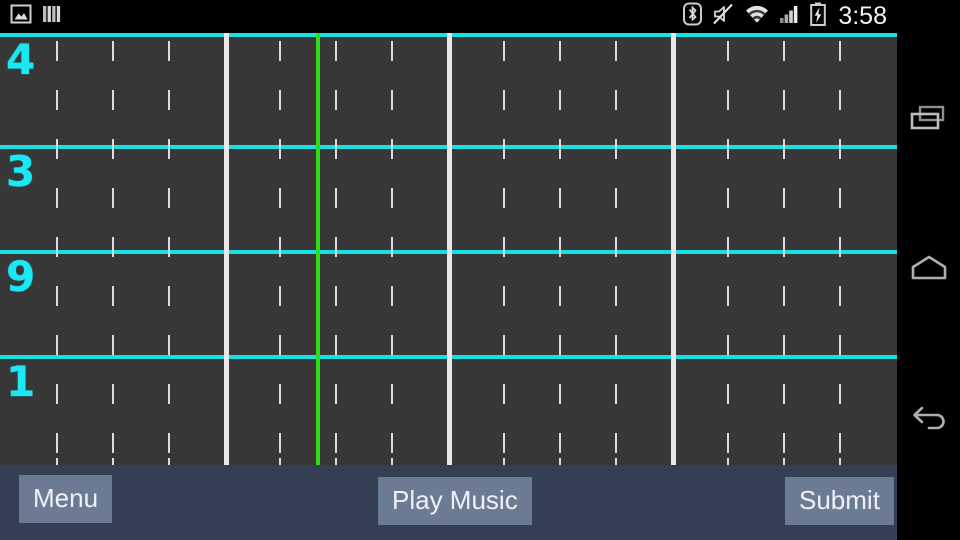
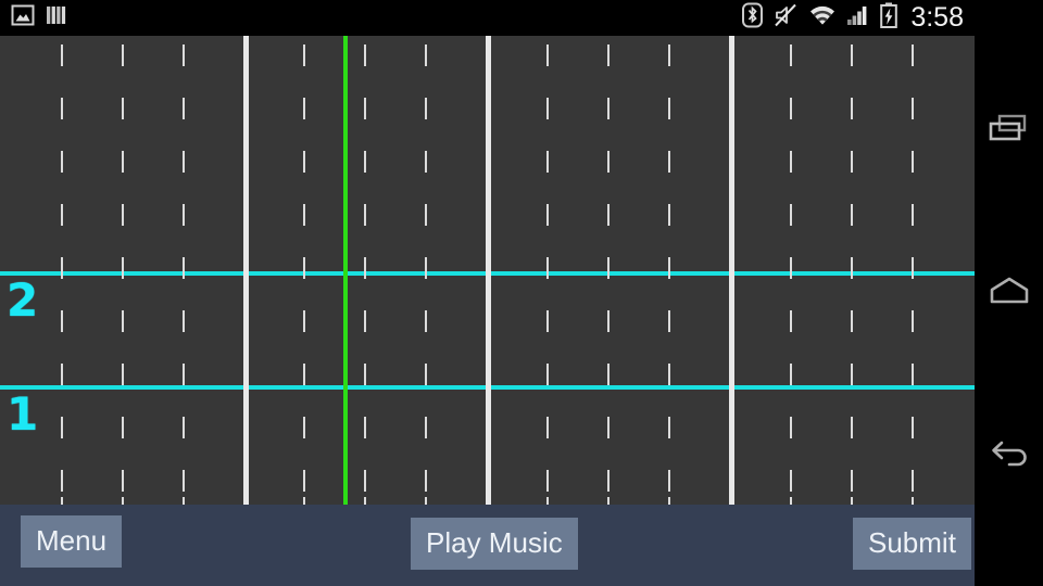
  3:58
- 4
- 3
- 9
+ 2
  1
  Menu
  Play Music
  Submit
